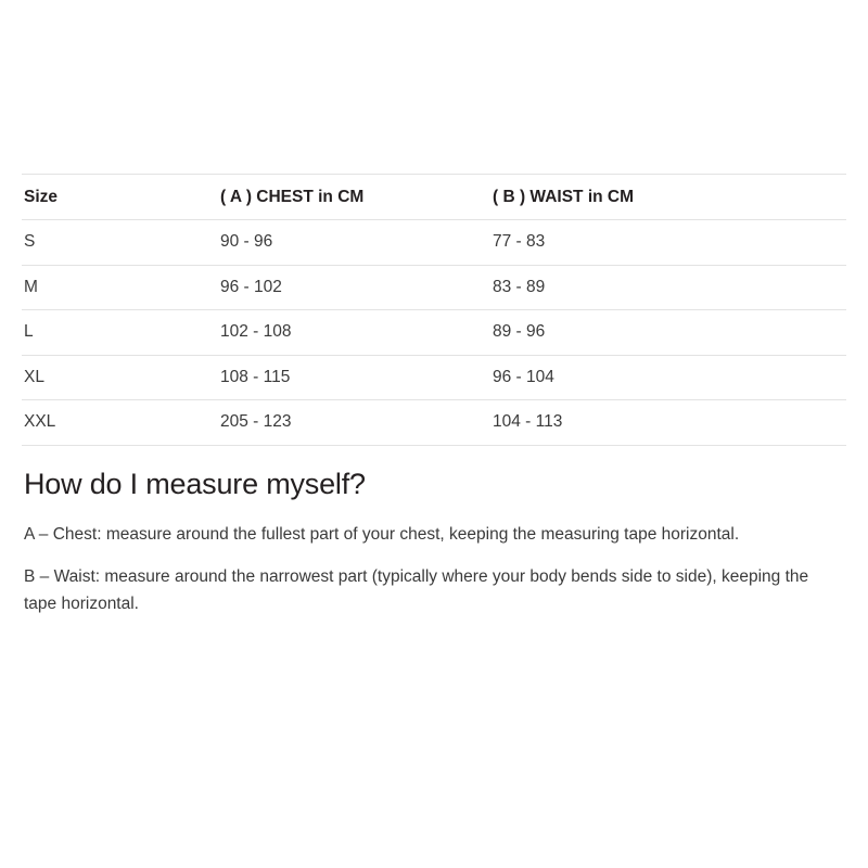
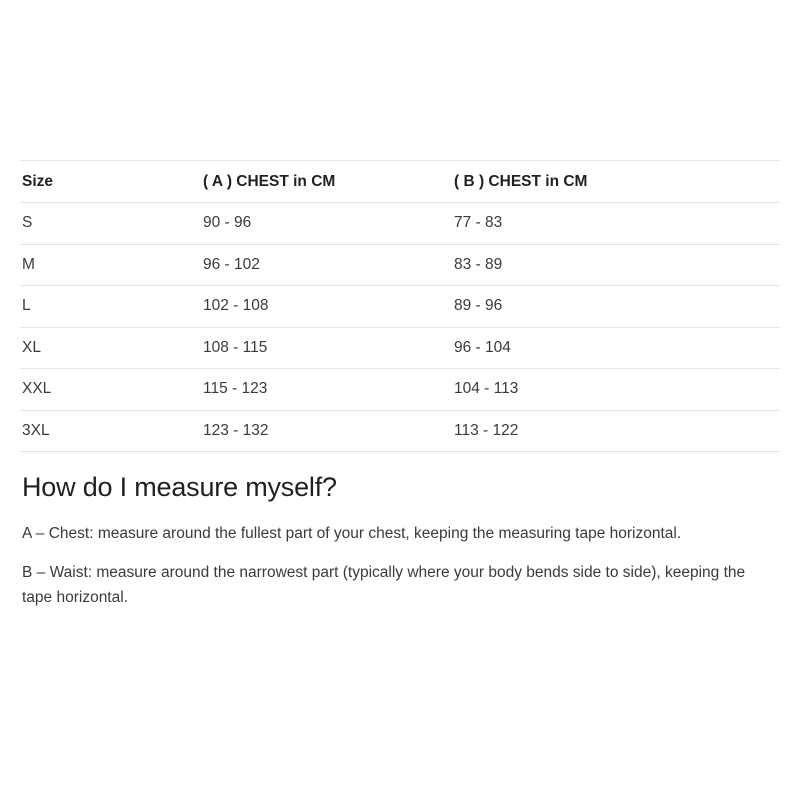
- Size	( A ) CHEST in CM	( B ) WAIST in CM
+ Size	( A ) CHEST in CM	( B ) CHEST in CM
  S	90 - 96	77 - 83
  M	96 - 102	83 - 89
  L	102 - 108	89 - 96
  XL	108 - 115	96 - 104
- XXL	205 - 123	104 - 113
+ XXL	115 - 123	104 - 113
+ 3XL	123 - 132	113 - 122
  How do I measure myself?
  A – Chest: measure around the fullest part of your chest, keeping the measuring tape horizontal.
  B – Waist: measure around the narrowest part (typically where your body bends side to side), keeping the tape horizontal.
